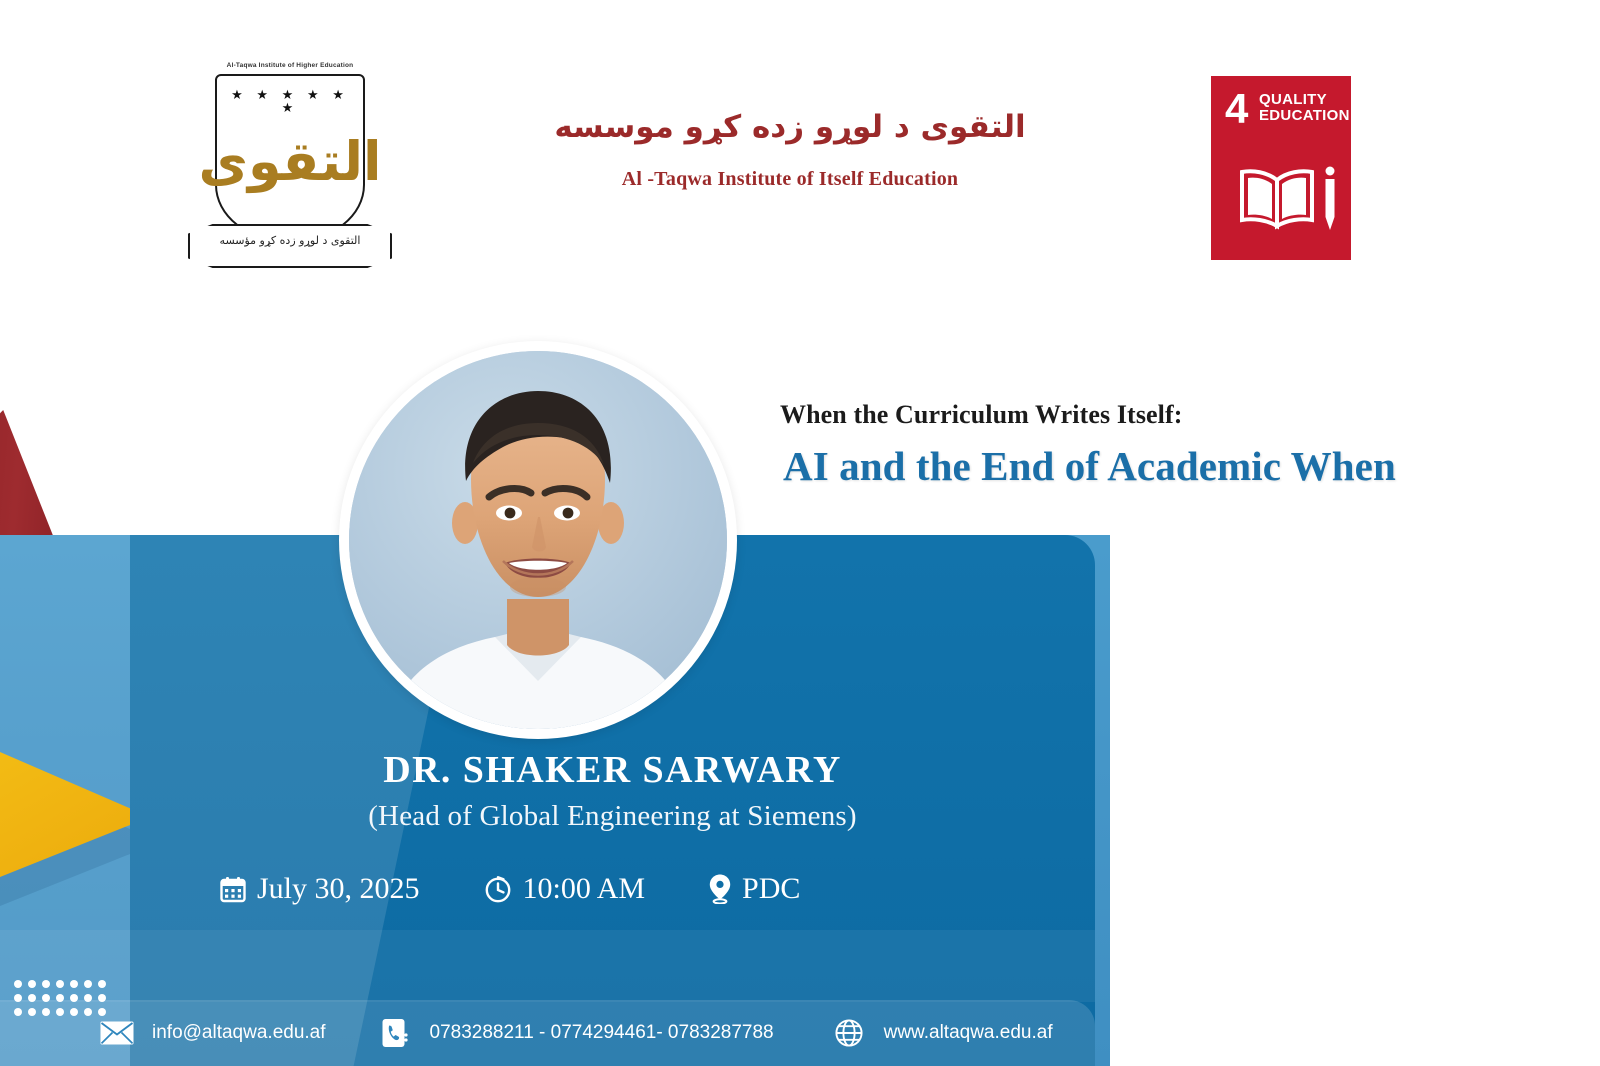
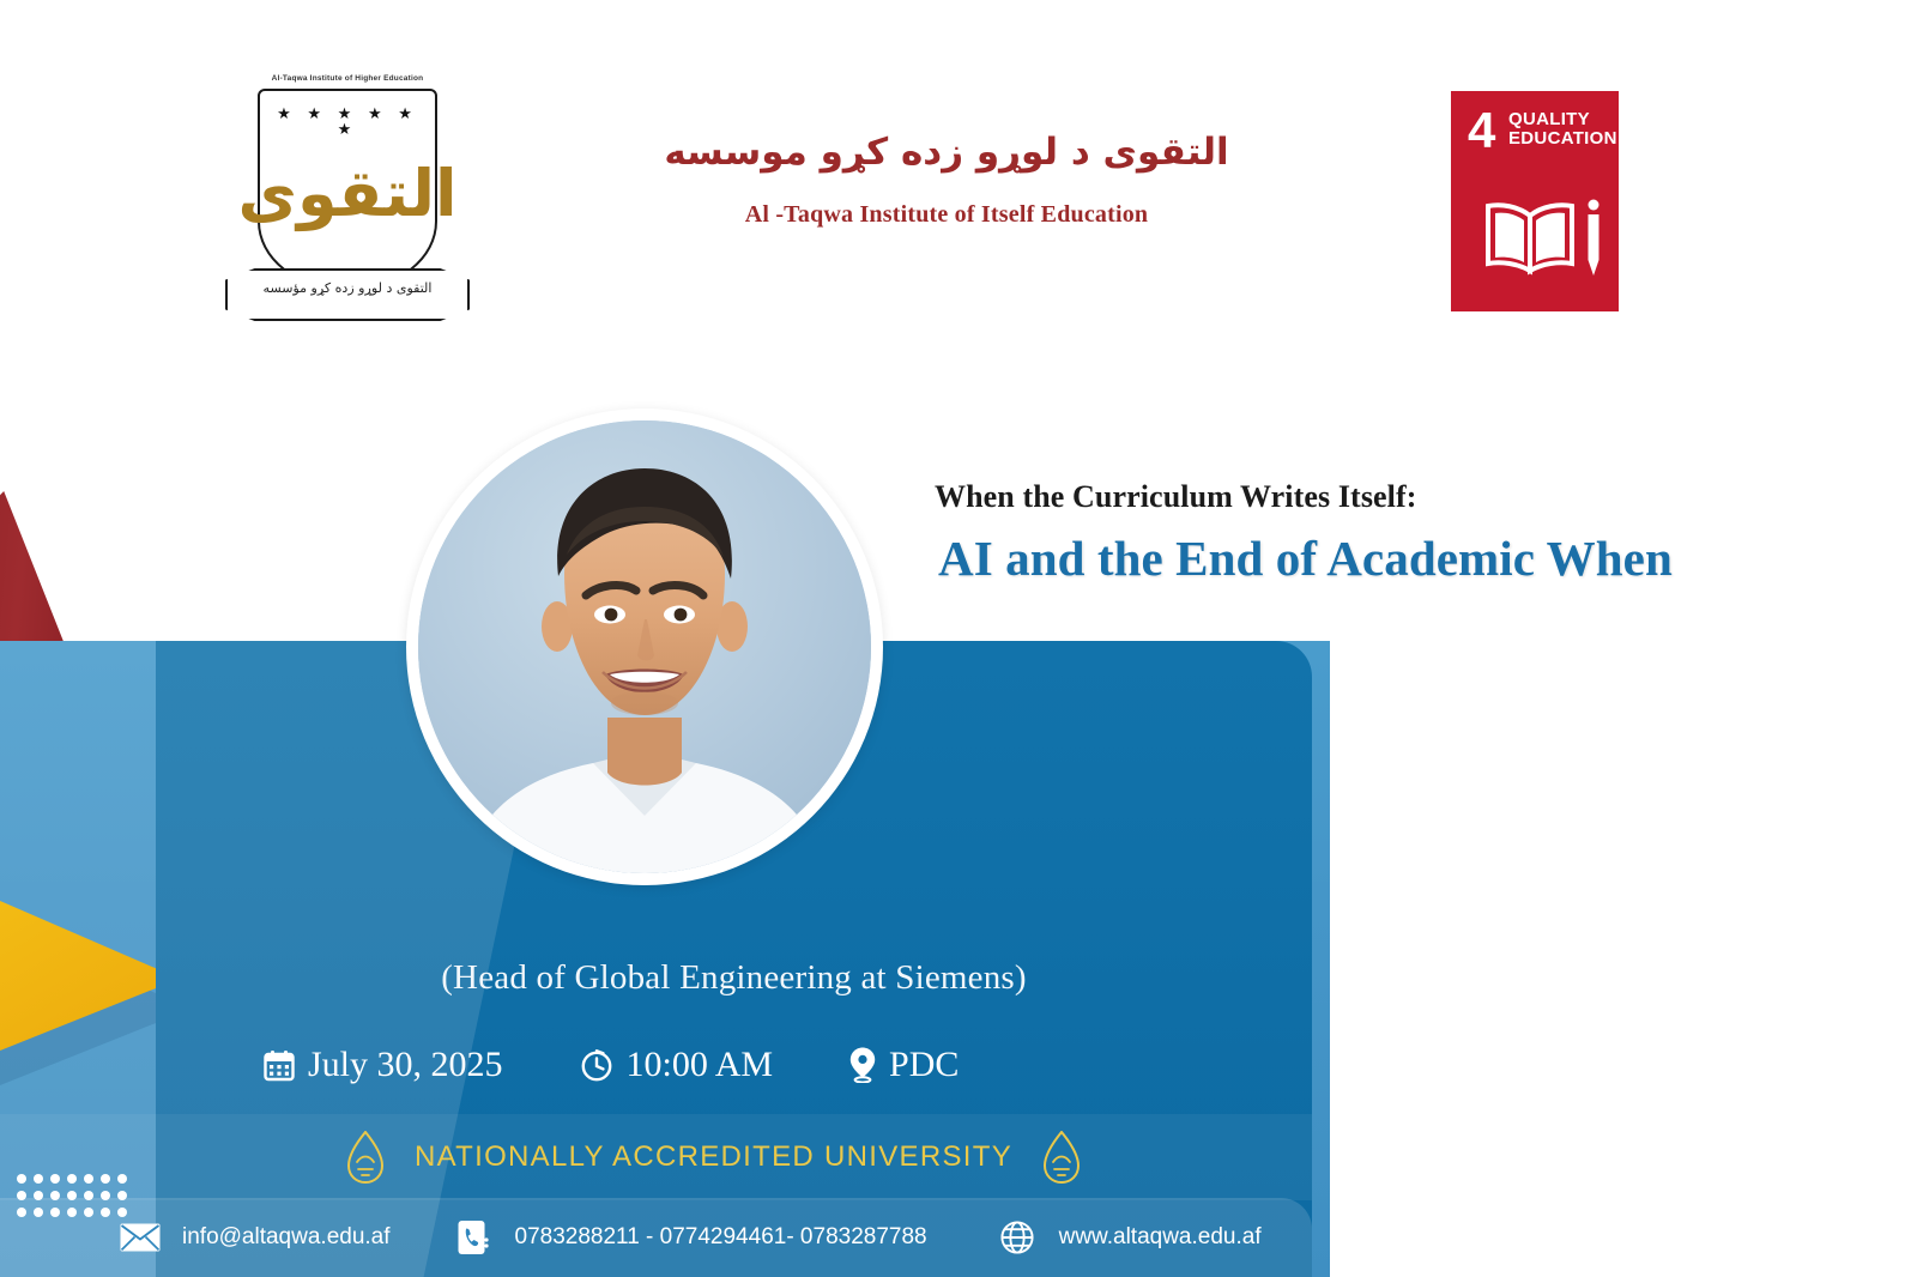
  ★ ★ ★ ★ ★ ★
  التقوى
  التقوى د لوړو زده کړو مؤسسه
  التقوی د لوړو زده کړو موسسه
  Al -Taqwa Institute of Itself Education
  4
  QUALITY
  EDUCATION
  When the Curriculum Writes Itself:
  AI and the End of Academic When
- DR. SHAKER SARWARY
  (Head of Global Engineering at Siemens)
  July 30, 2025
  10:00 AM
  PDC
+ NATIONALLY ACCREDITED UNIVERSITY
  info@altaqwa.edu.af
  0783288211 - 0774294461- 0783287788
  www.altaqwa.edu.af
